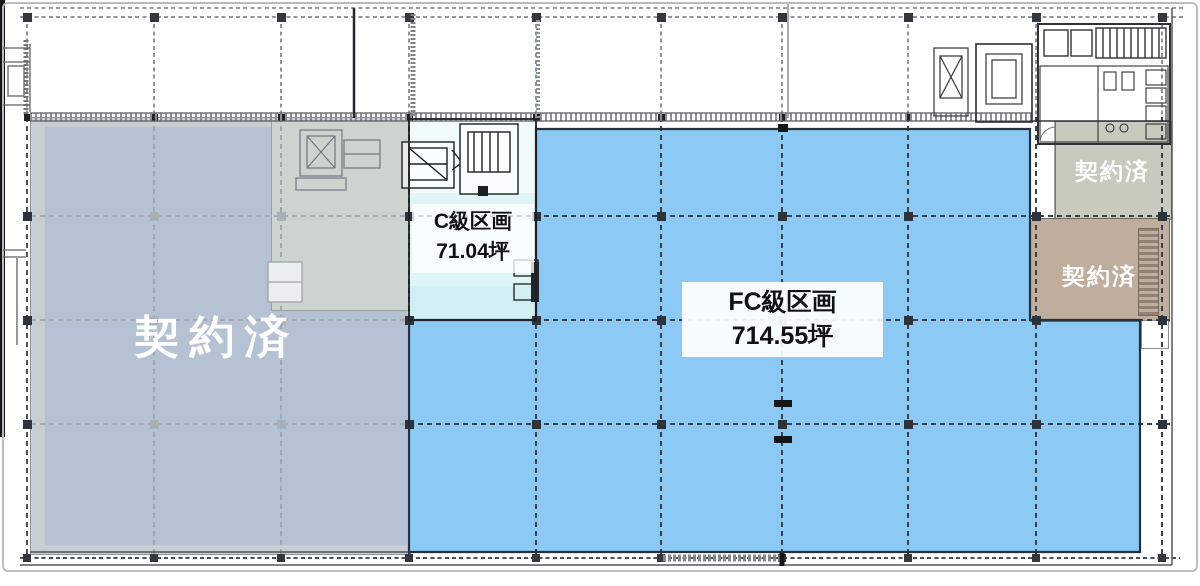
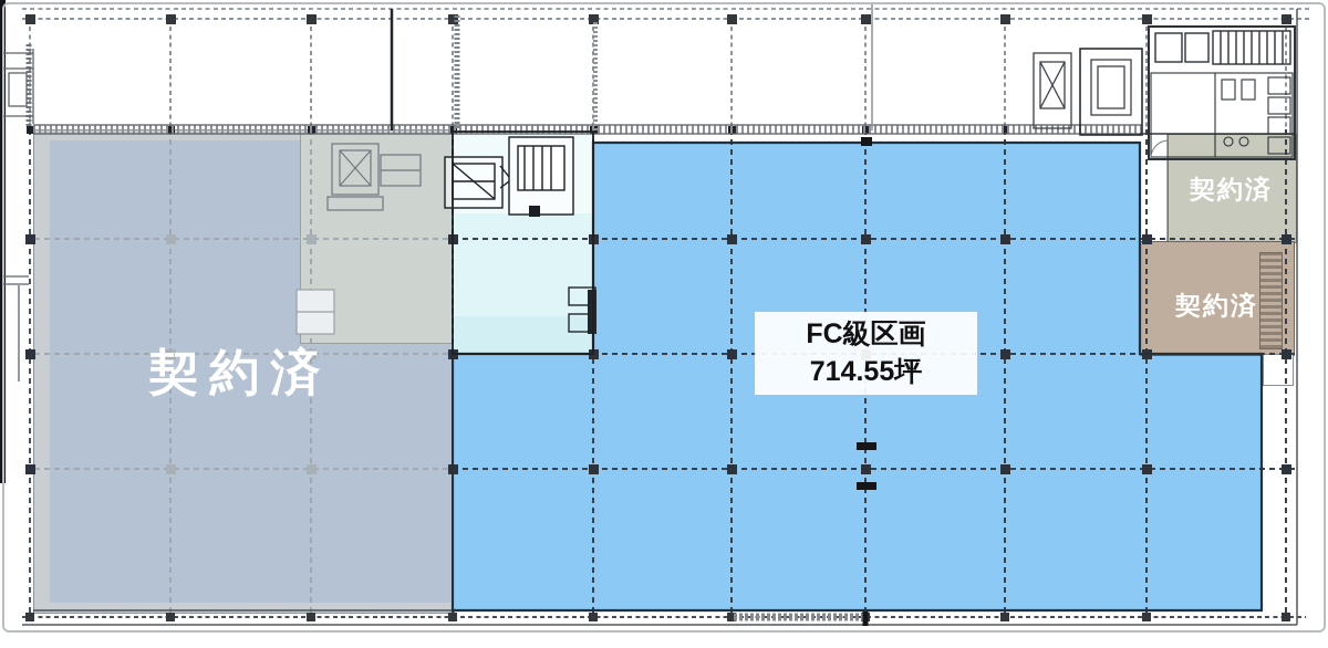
  契約済
- C級区画
- 71.04坪
  FC級区画
  714.55坪
  契約済
  契約済
